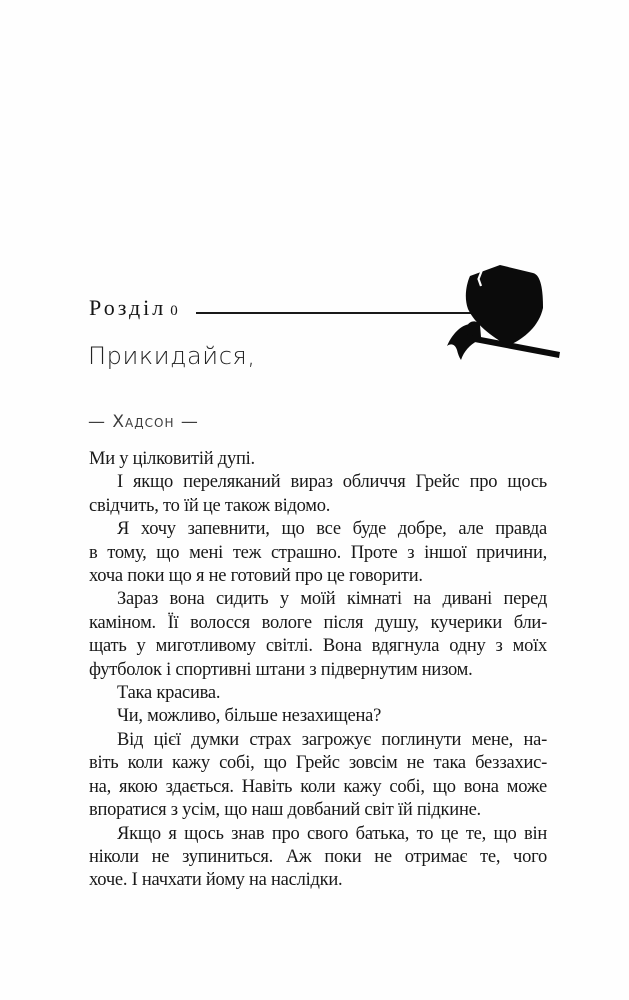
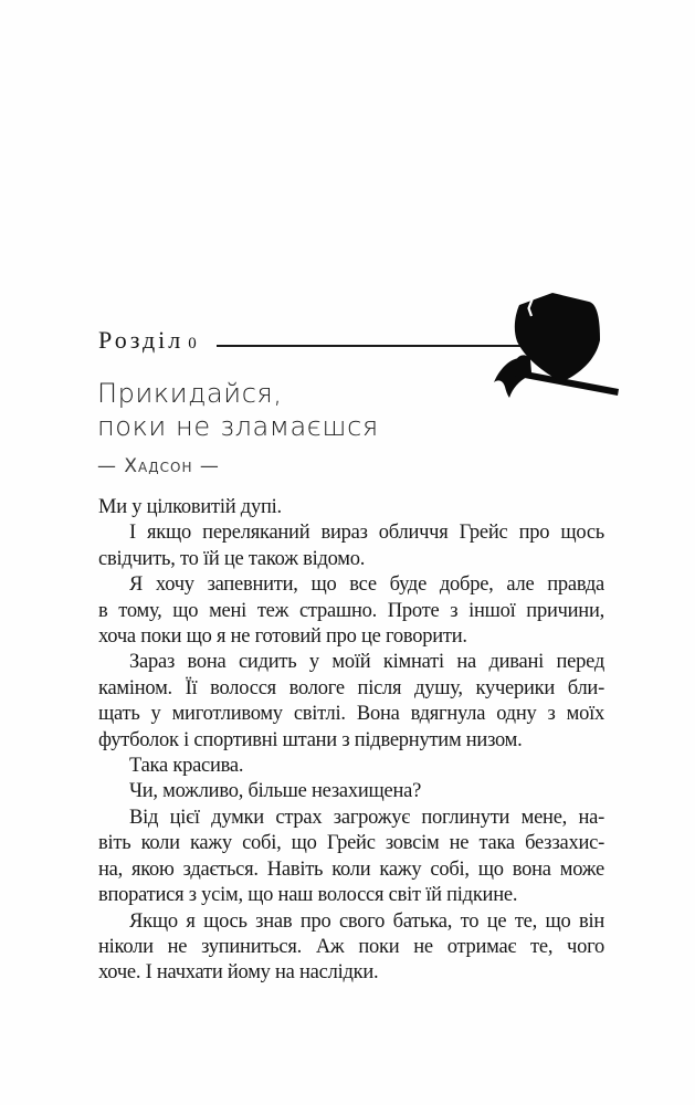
  Розділ 0
  Прикидайся,
+ поки не зламаєшся
  — Хадсон —
  Ми у цілковитій дупі.
  І якщо переляканий вираз обличчя Грейс про щось
  свідчить, то їй це також відомо.
  Я хочу запевнити, що все буде добре, але правда
  в тому, що мені теж страшно. Проте з іншої причини,
  хоча поки що я не готовий про це говорити.
  Зараз вона сидить у моїй кімнаті на дивані перед
  каміном. Її волосся вологе після душу, кучерики бли-
  щать у миготливому світлі. Вона вдягнула одну з моїх
  футболок і спортивні штани з підвернутим низом.
  Така красива.
  Чи, можливо, більше незахищена?
  Від цієї думки страх загрожує поглинути мене, на-
  віть коли кажу собі, що Грейс зовсім не така беззахис-
  на, якою здається. Навіть коли кажу собі, що вона може
- впоратися з усім, що наш довбаний світ їй підкине.
+ впоратися з усім, що наш волосся світ їй підкине.
  Якщо я щось знав про свого батька, то це те, що він
  ніколи не зупиниться. Аж поки не отримає те, чого
  хоче. І начхати йому на наслідки.
